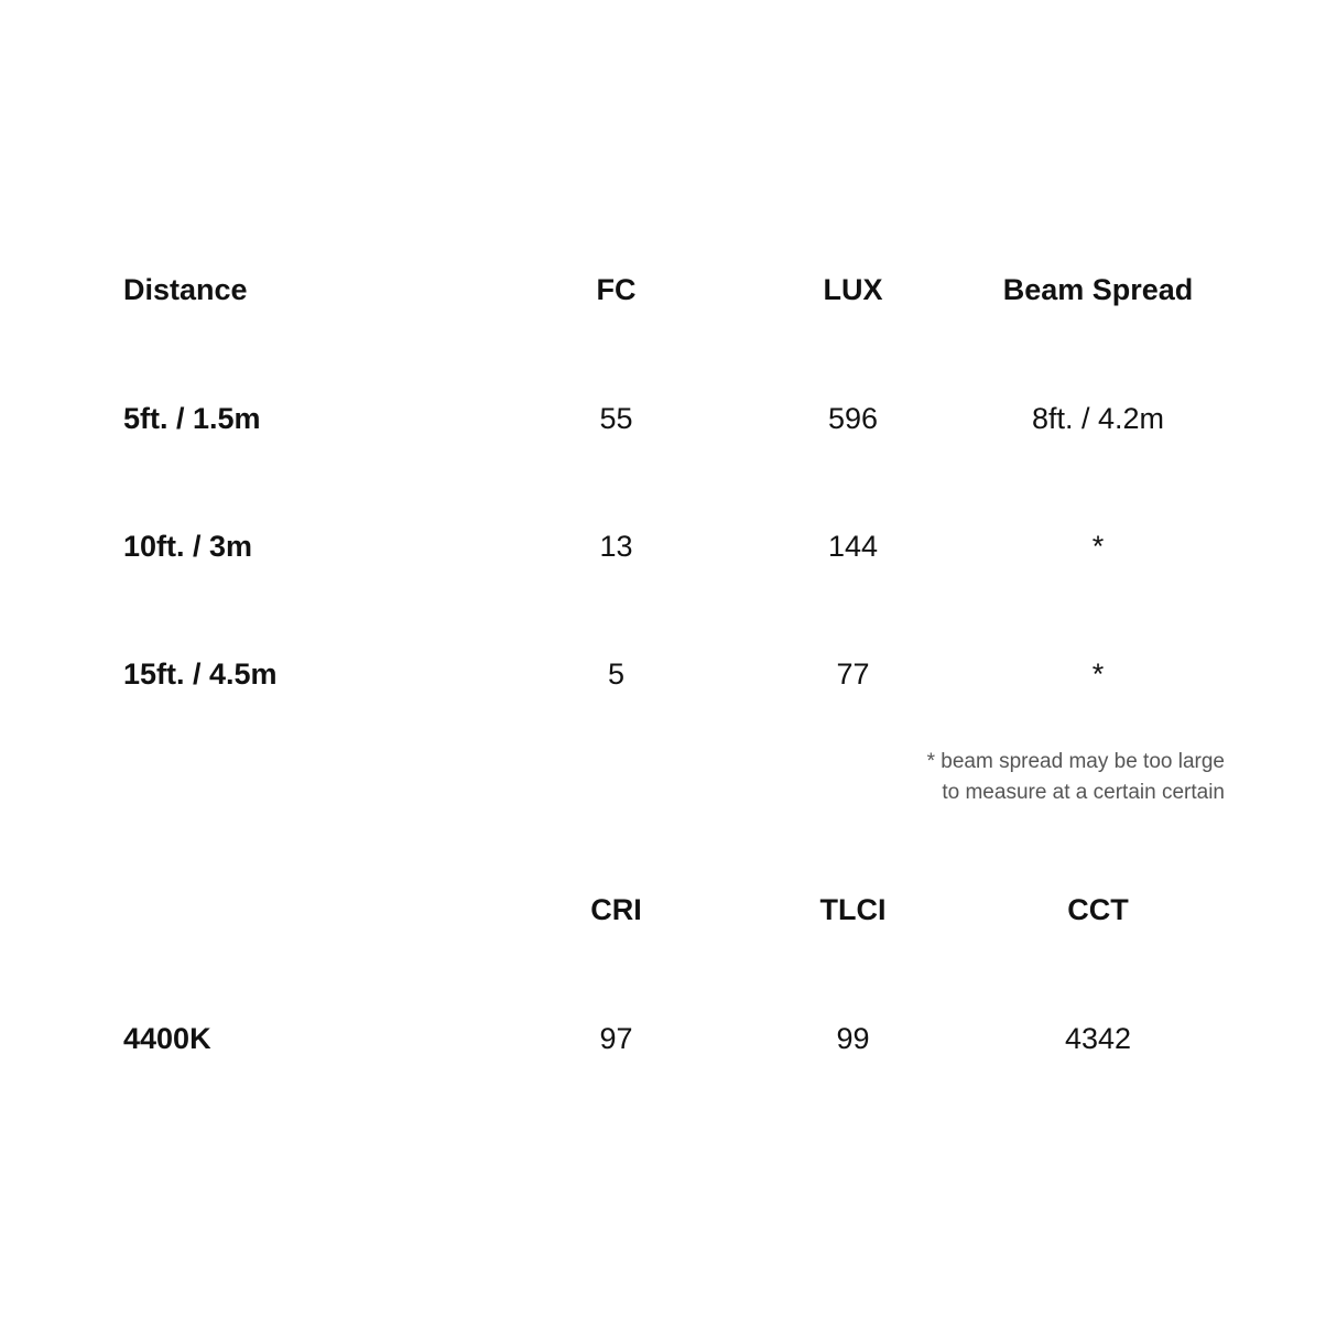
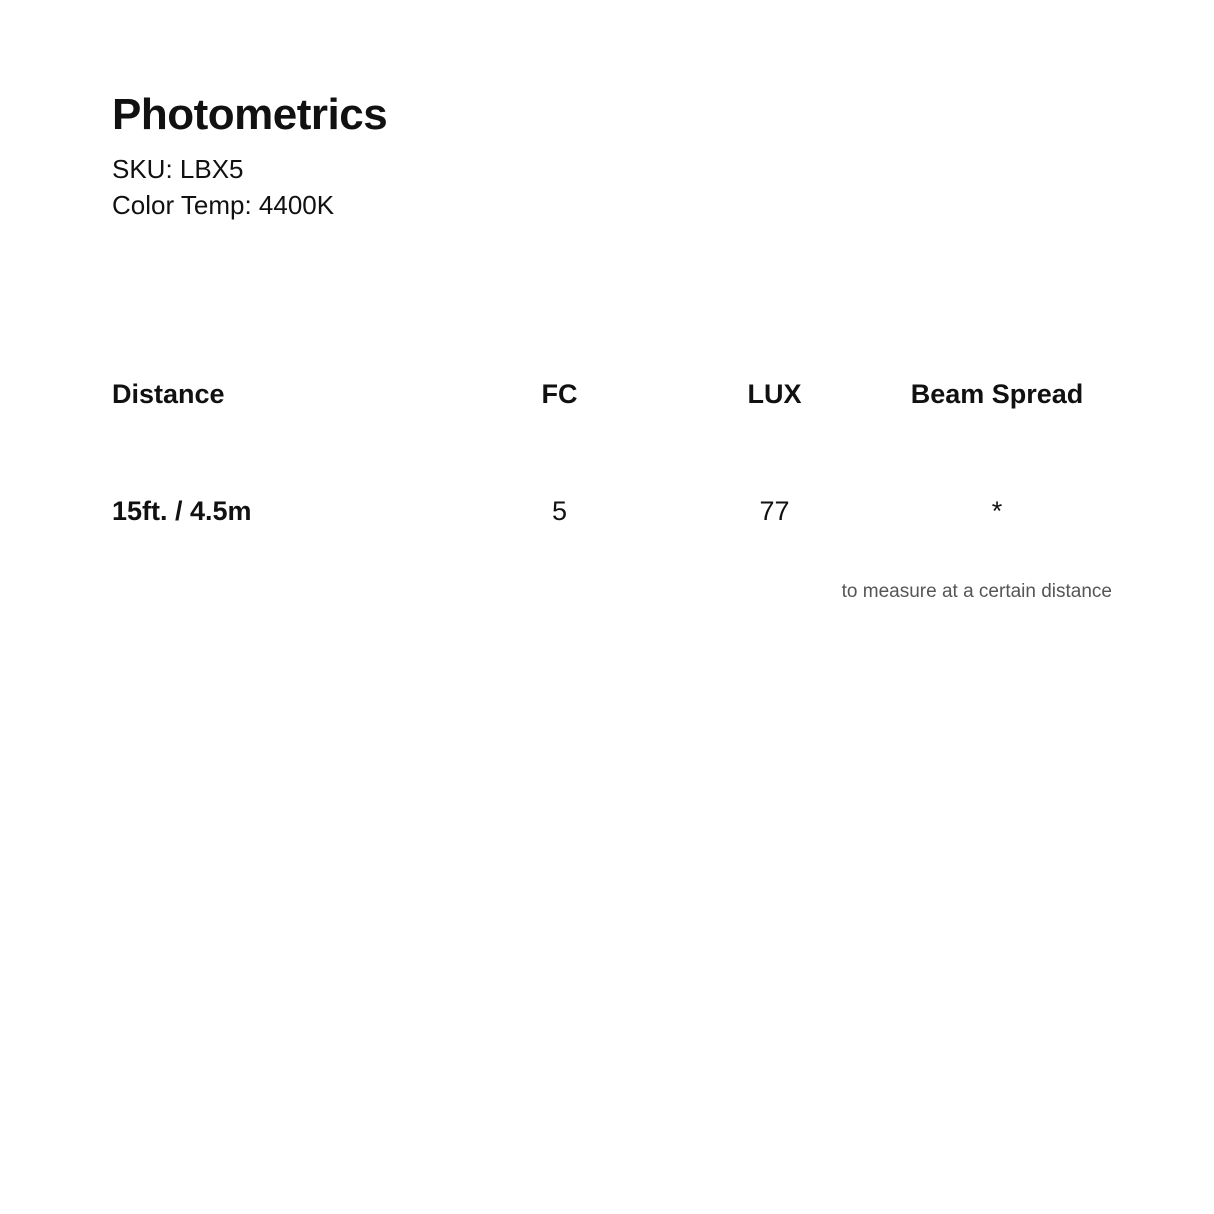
+ Photometrics
+ SKU: LBX5
+ Color Temp: 4400K
  Distance	FC	LUX	Beam Spread
- 5ft. / 1.5m	55	596	8ft. / 4.2m
- 10ft. / 3m	13	144	*
  15ft. / 4.5m	5	77	*
- * beam spread may be too large
- to measure at a certain certain
+ to measure at a certain distance
- 	CRI	TLCI	CCT
- 4400K	97	99	4342
